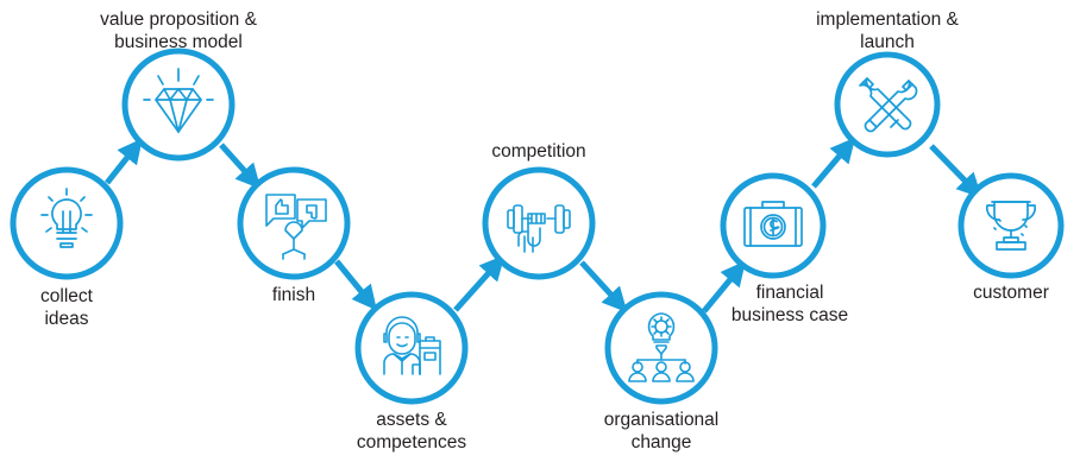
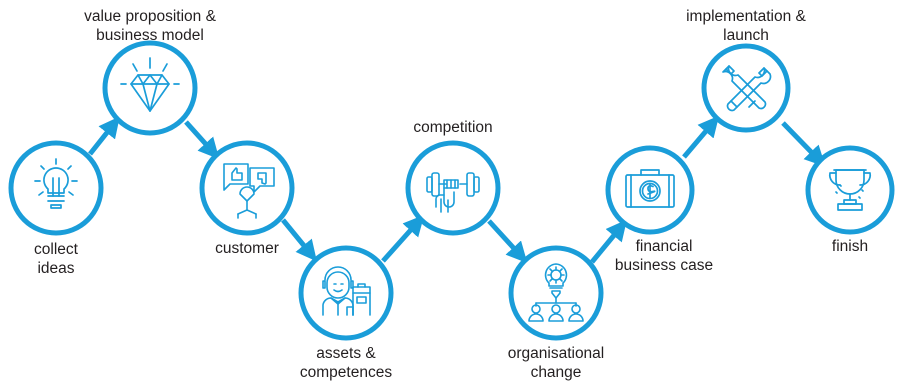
  collect
  ideas
  value proposition &
  business model
- finish
+ customer
  assets &
  competences
  competition
  organisational
  change
  financial
  business case
  implementation &
  launch
- customer
+ finish
